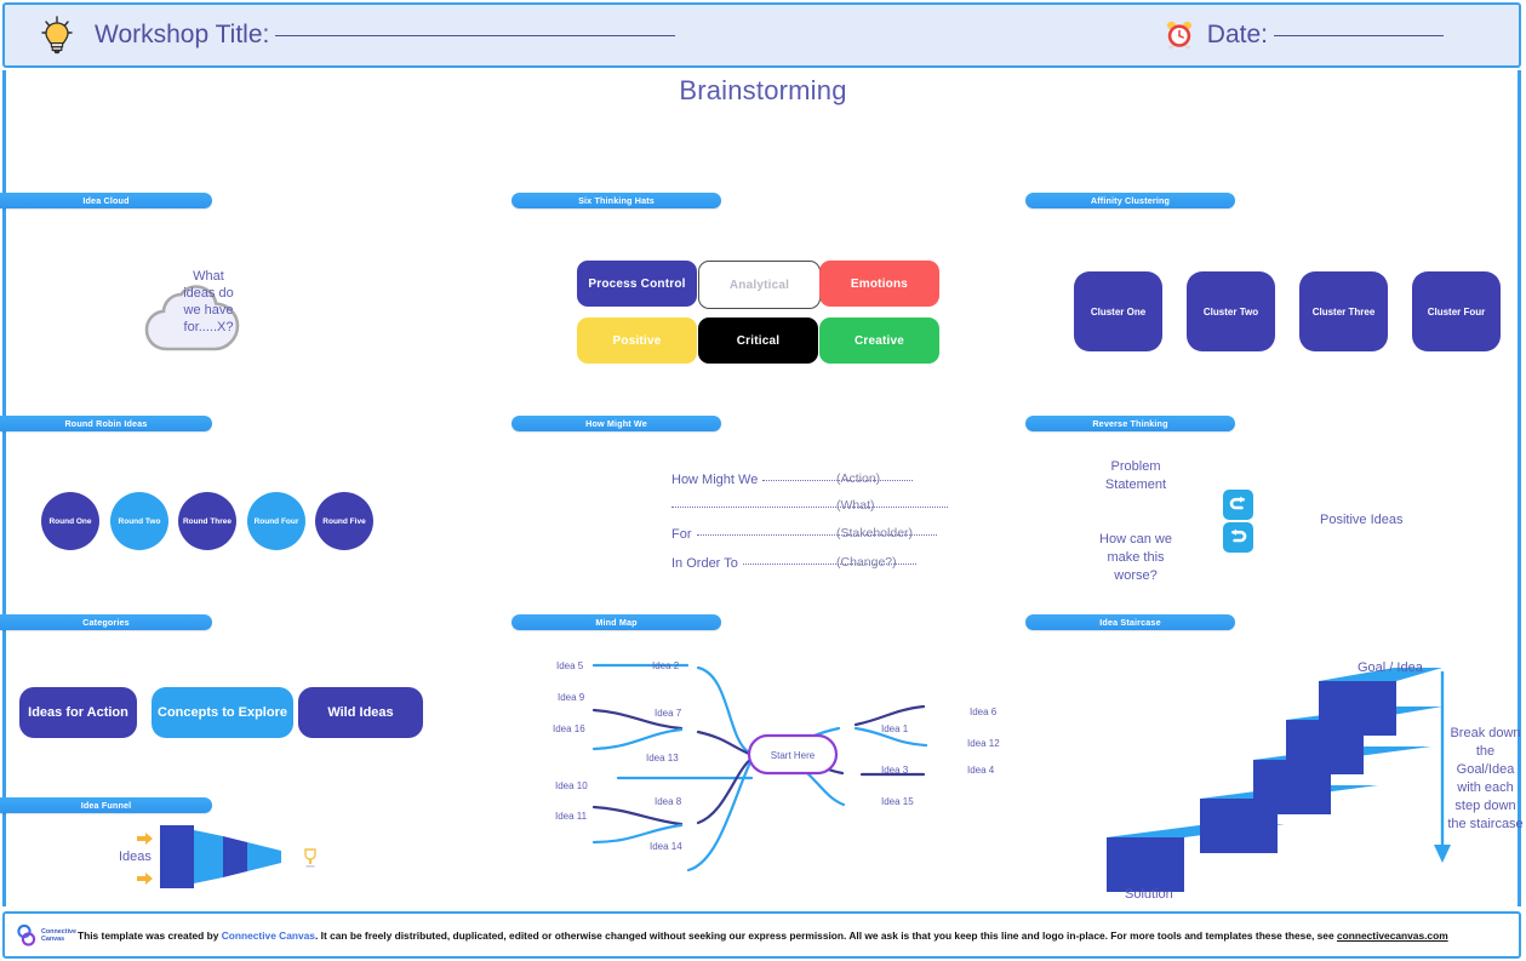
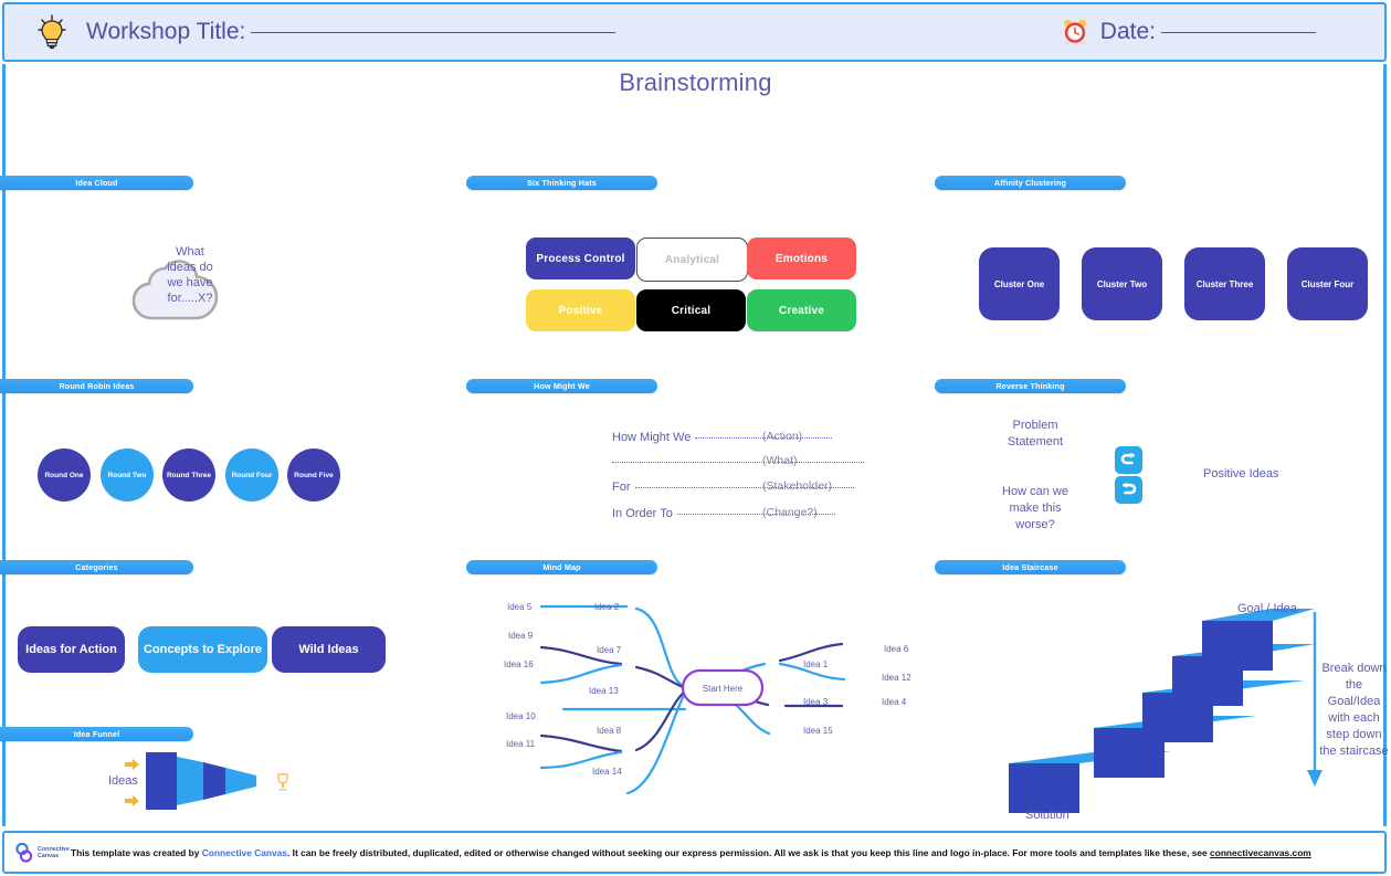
  Workshop Title:
  Date:
  Brainstorming
  Idea Cloud
  What
  ideas do
  we have
  for.....X?
  Six Thinking Hats
  Process Control
  Analytical
  Emotions
  Positive
  Critical
  Creative
  Affinity Clustering
  Cluster One
  Cluster Two
  Cluster Three
  Cluster Four
  Round Robin Ideas
  How Might We
  How Might We
  (Action)
  (What)
  For
  (Stakeholder)
  In Order To
  (Change?)
  Reverse Thinking
  Problem
  Statement
  How can we
  make this
  worse?
  Positive Ideas
  Categories
  Ideas for Action
  Concepts to Explore
  Wild Ideas
  Mind Map
  Idea 5
  Idea 2
  Idea 9
  Idea 7
  Idea 16
  Idea 13
  Idea 10
  Idea 8
  Idea 11
  Idea 14
  Idea 1
  Idea 6
  Idea 12
  Idea 3
  Idea 4
  Idea 15
  Start Here
  Idea Staircase
  Goal / Idea
  Solution
  Break down
  the
  Goal/Idea
  with each
  step down
  the staircase
  Idea Funnel
  Ideas
- This template was created by Connective Canvas. It can be freely distributed, duplicated, edited or otherwise changed without seeking our express permission. All we ask is that you keep this line and logo in-place. For more tools and templates these these, see connectivecanvas.com
+ This template was created by Connective Canvas. It can be freely distributed, duplicated, edited or otherwise changed without seeking our express permission. All we ask is that you keep this line and logo in-place. For more tools and templates like these, see connectivecanvas.com
